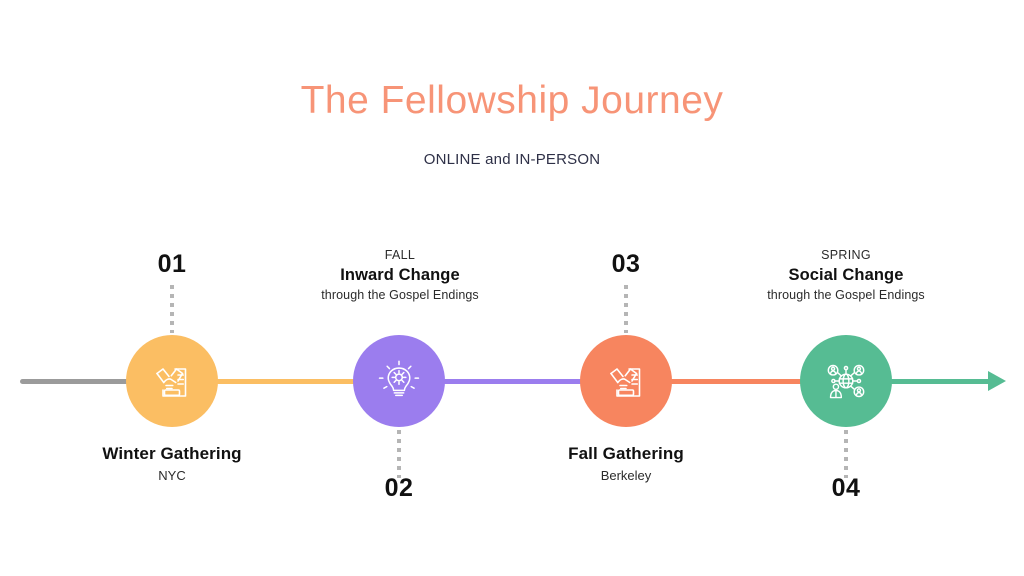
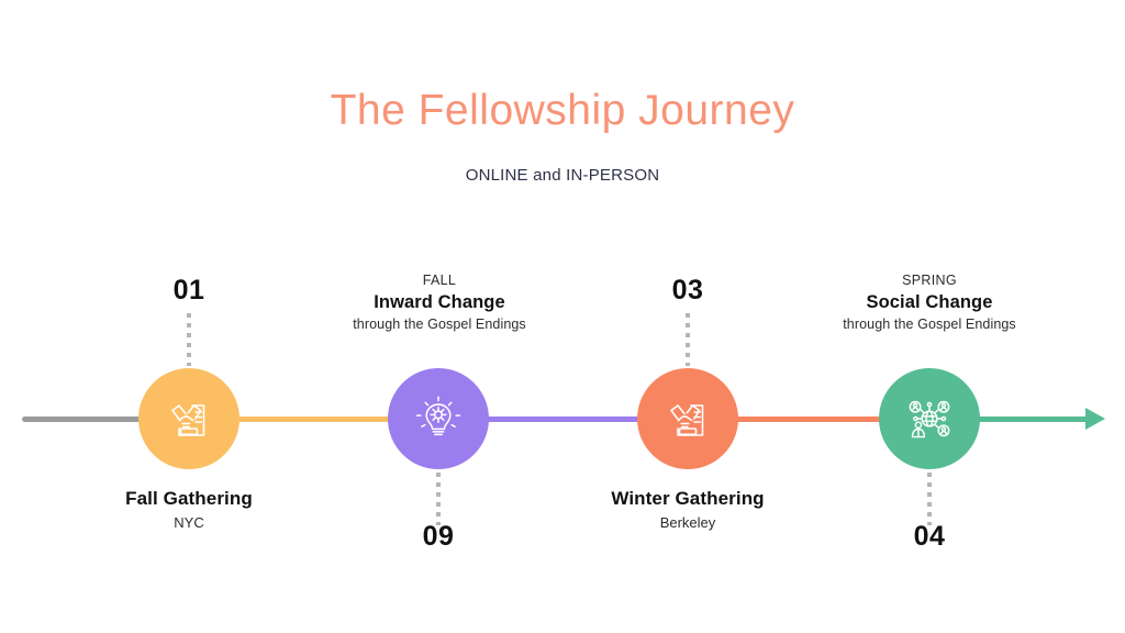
  The Fellowship Journey
  ONLINE and IN-PERSON
  01
- Winter Gathering
+ Fall Gathering
  NYC
  FALL
  Inward Change
  through the Gospel Endings
- 02
+ 09
  03
- Fall Gathering
+ Winter Gathering
  Berkeley
  SPRING
  Social Change
  through the Gospel Endings
  04
